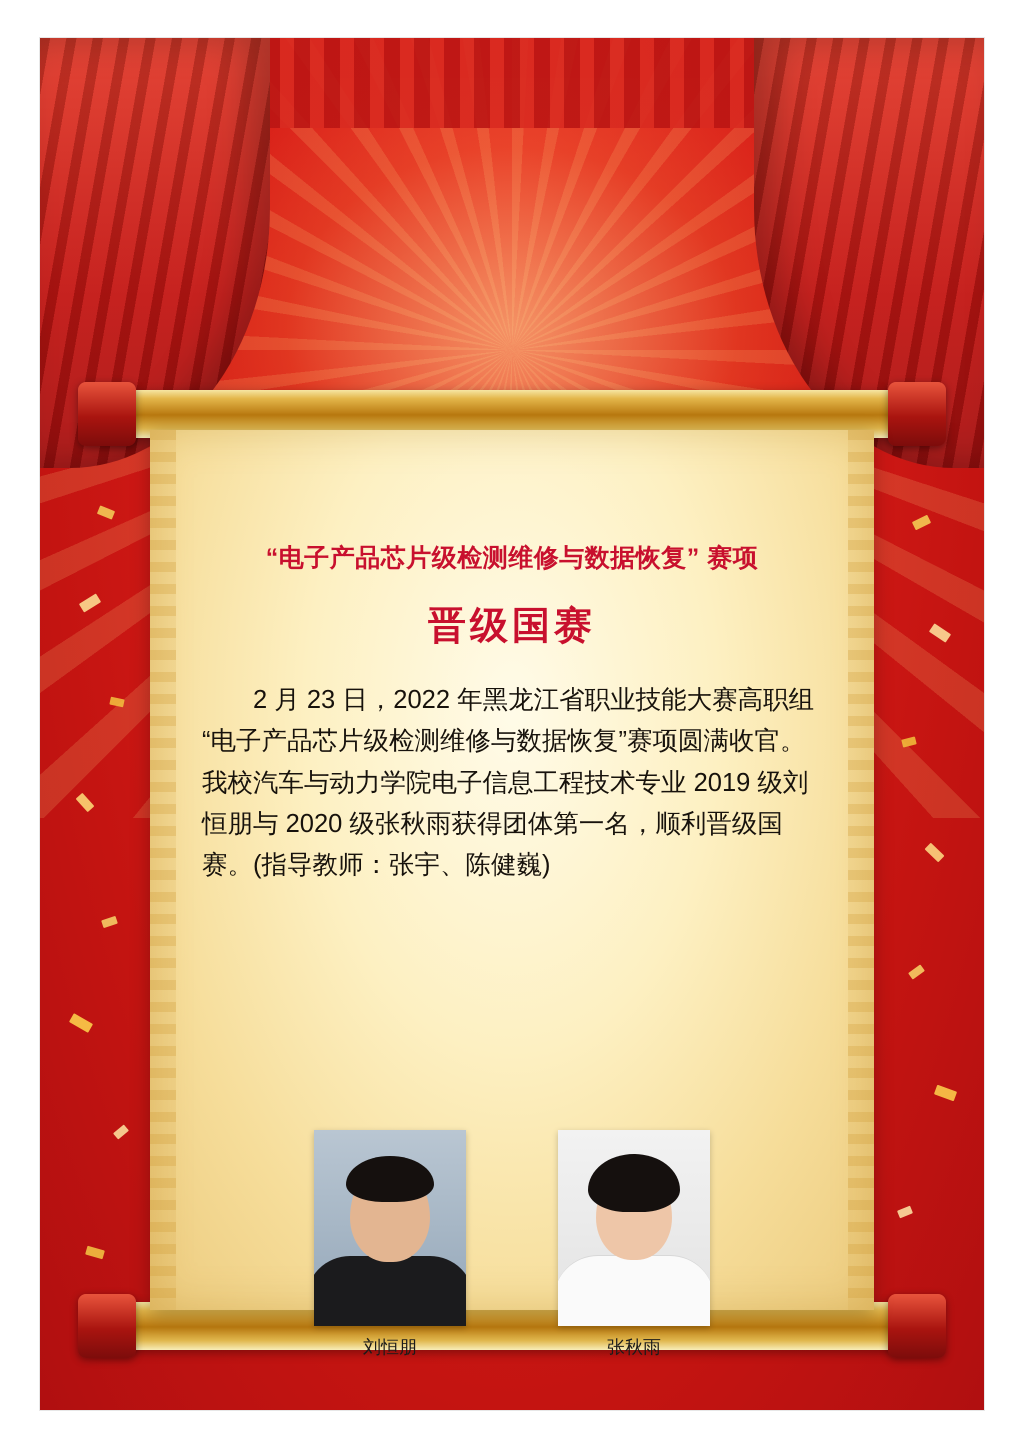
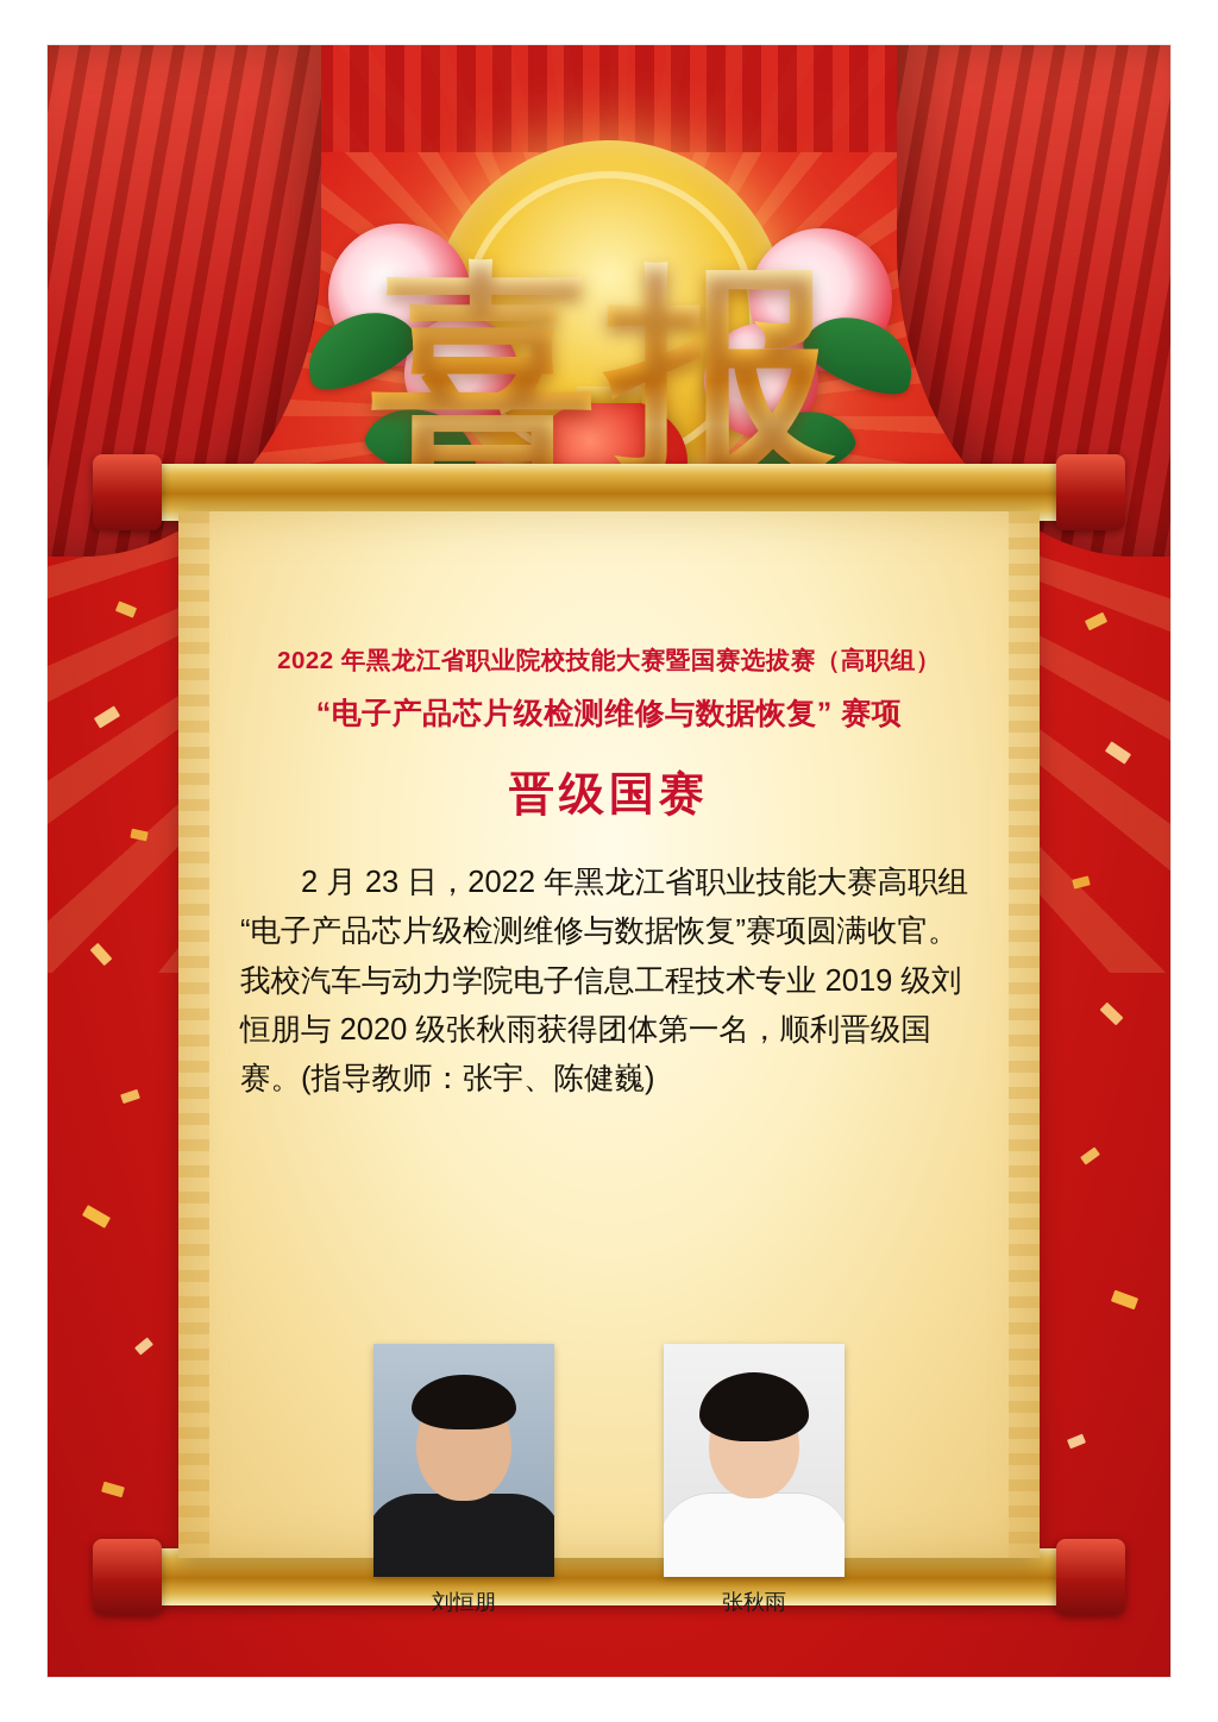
+ 喜报
+ 2022 年黑龙江省职业院校技能大赛暨国赛选拔赛（高职组）
  “电子产品芯片级检测维修与数据恢复” 赛项
  晋级国赛
  2 月 23 日，2022 年黑龙江省职业技能大赛高职组“电子产品芯片级检测维修与数据恢复”赛项圆满收官。我校汽车与动力学院电子信息工程技术专业 2019 级刘恒朋与 2020 级张秋雨获得团体第一名，顺利晋级国赛。(指导教师：张宇、陈健巍)
  刘恒朋
  张秋雨
